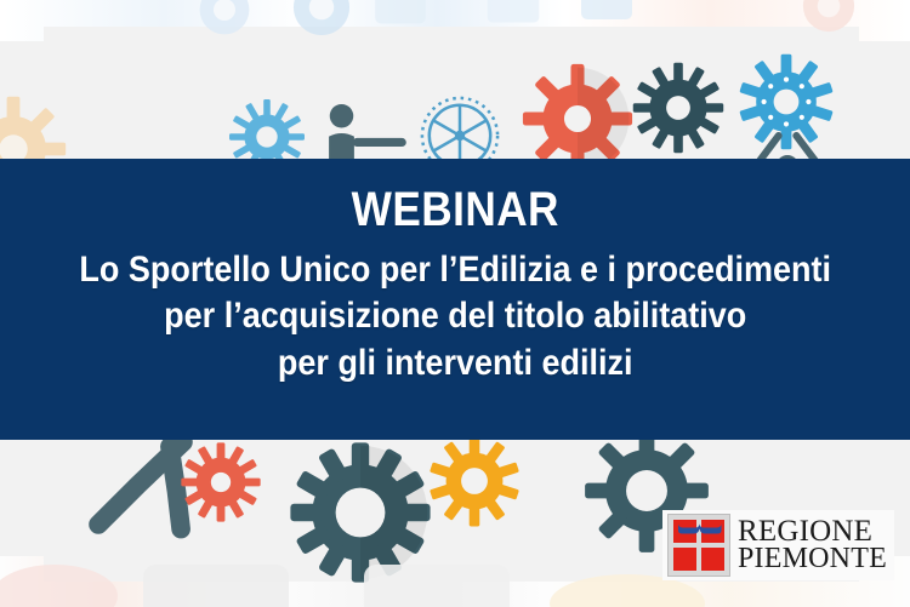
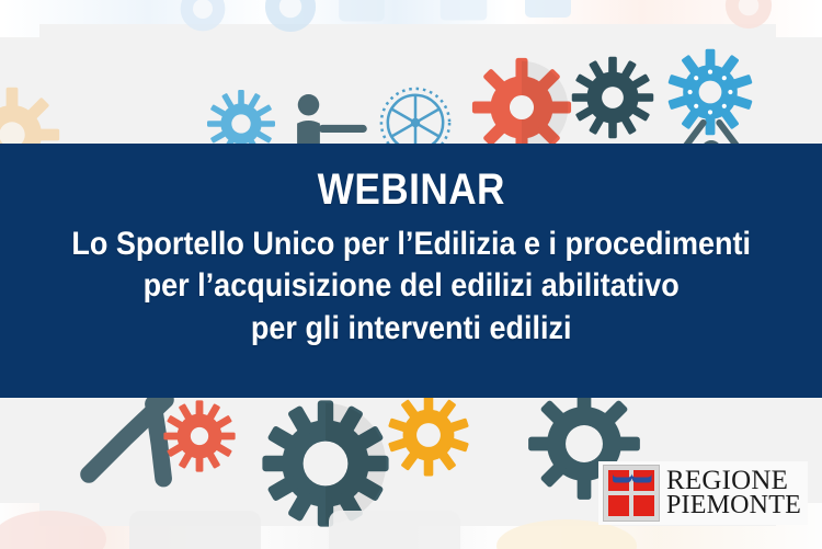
  WEBINAR
  Lo Sportello Unico per l’Edilizia e i procedimenti
- per l’acquisizione del titolo abilitativo
+ per l’acquisizione del edilizi abilitativo
  per gli interventi edilizi
  REGIONE
  PIEMONTE
